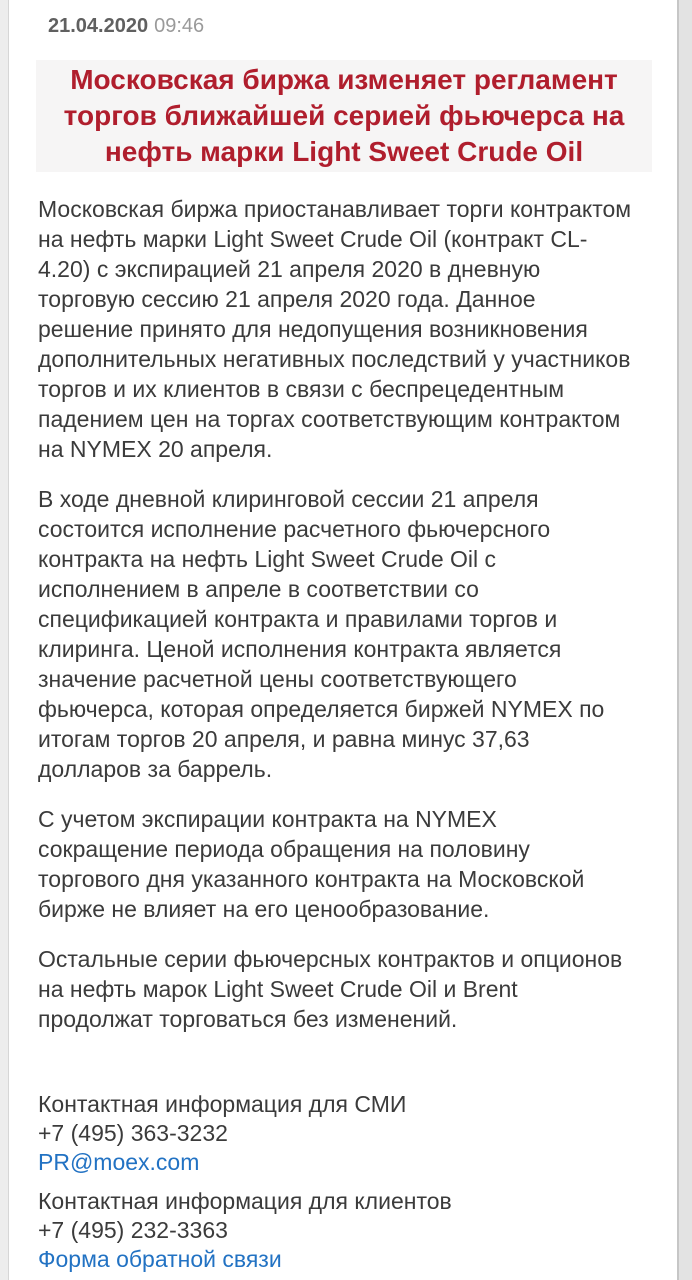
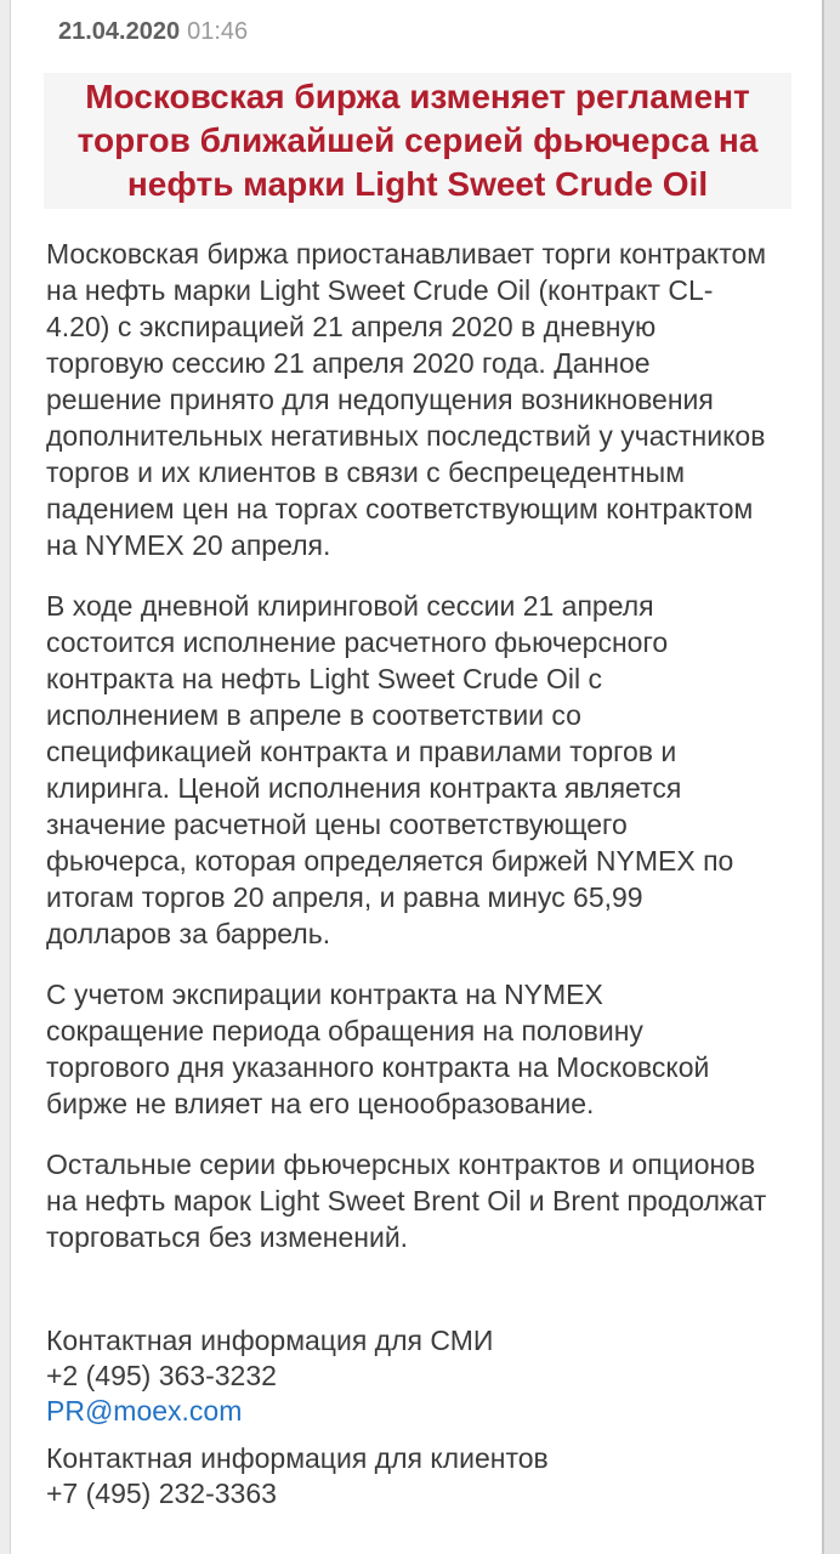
- 21.04.2020 09:46
+ 21.04.2020 01:46
  Московская биржа изменяет регламент торгов ближайшей серией фьючерса на нефть марки Light Sweet Crude Oil
  Московская биржа приостанавливает торги контрактом на нефть марки Light Sweet Crude Oil (контракт CL-4.20) с экспирацией 21 апреля 2020 в дневную торговую сессию 21 апреля 2020 года. Данное решение принято для недопущения возникновения дополнительных негативных последствий у участников торгов и их клиентов в связи с беспрецедентным падением цен на торгах соответствующим контрактом на NYMEX 20 апреля.
- В ходе дневной клиринговой сессии 21 апреля состоится исполнение расчетного фьючерсного контракта на нефть Light Sweet Crude Oil с исполнением в апреле в соответствии со спецификацией контракта и правилами торгов и клиринга. Ценой исполнения контракта является значение расчетной цены соответствующего фьючерса, которая определяется биржей NYMEX по итогам торгов 20 апреля, и равна минус 37,63 долларов за баррель.
+ В ходе дневной клиринговой сессии 21 апреля состоится исполнение расчетного фьючерсного контракта на нефть Light Sweet Crude Oil с исполнением в апреле в соответствии со спецификацией контракта и правилами торгов и клиринга. Ценой исполнения контракта является значение расчетной цены соответствующего фьючерса, которая определяется биржей NYMEX по итогам торгов 20 апреля, и равна минус 65,99 долларов за баррель.
  С учетом экспирации контракта на NYMEX сокращение периода обращения на половину торгового дня указанного контракта на Московской бирже не влияет на его ценообразование.
- Остальные серии фьючерсных контрактов и опционов на нефть марок Light Sweet Crude Oil и Brent продолжат торговаться без изменений.
+ Остальные серии фьючерсных контрактов и опционов на нефть марок Light Sweet Brent Oil и Brent продолжат торговаться без изменений.
  Контактная информация для СМИ
- +7 (495) 363-3232
+ +2 (495) 363-3232
  PR@moex.com
  Контактная информация для клиентов
  +7 (495) 232-3363
- Форма обратной связи
